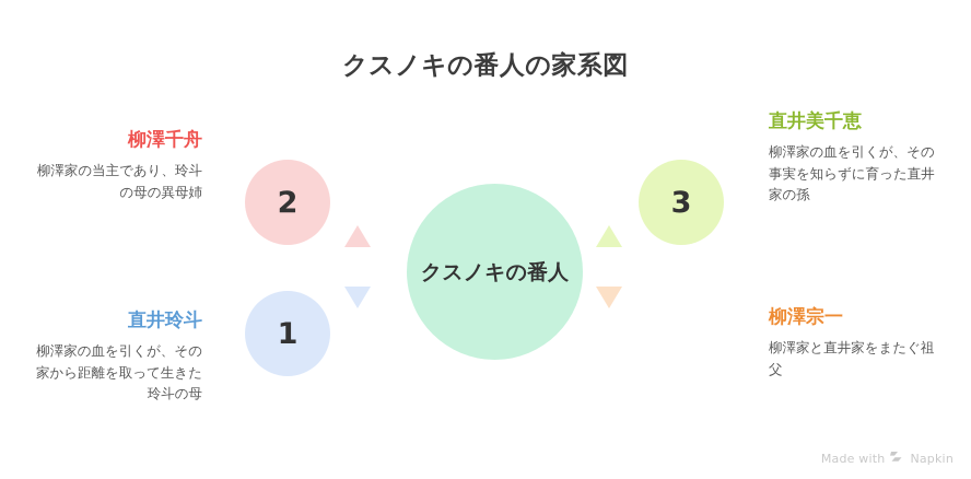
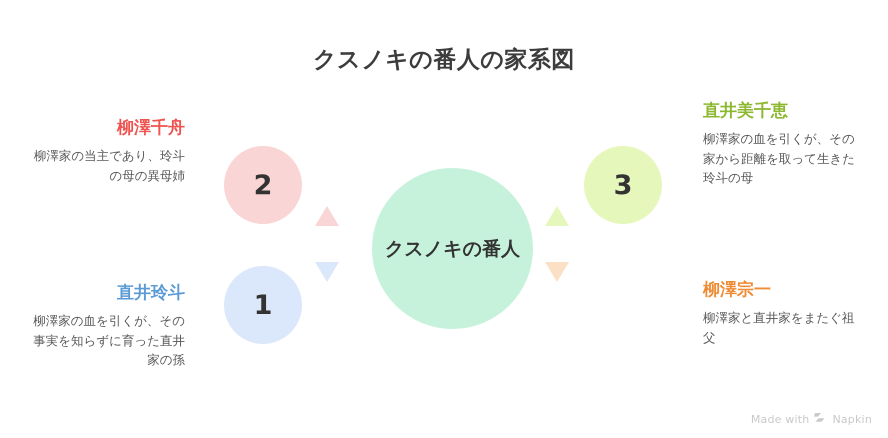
  クスノキの番人の家系図
  クスノキの番人
  2
  1
  3
  柳澤千舟
  柳澤家の当主であり、玲斗の母の異母姉
  直井玲斗
- 柳澤家の血を引くが、その家から距離を取って生きた玲斗の母
+ 柳澤家の血を引くが、その事実を知らずに育った直井家の孫
  直井美千恵
- 柳澤家の血を引くが、その事実を知らずに育った直井家の孫
+ 柳澤家の血を引くが、その家から距離を取って生きた玲斗の母
  柳澤宗一
  柳澤家と直井家をまたぐ祖父
  Made with
  Napkin
